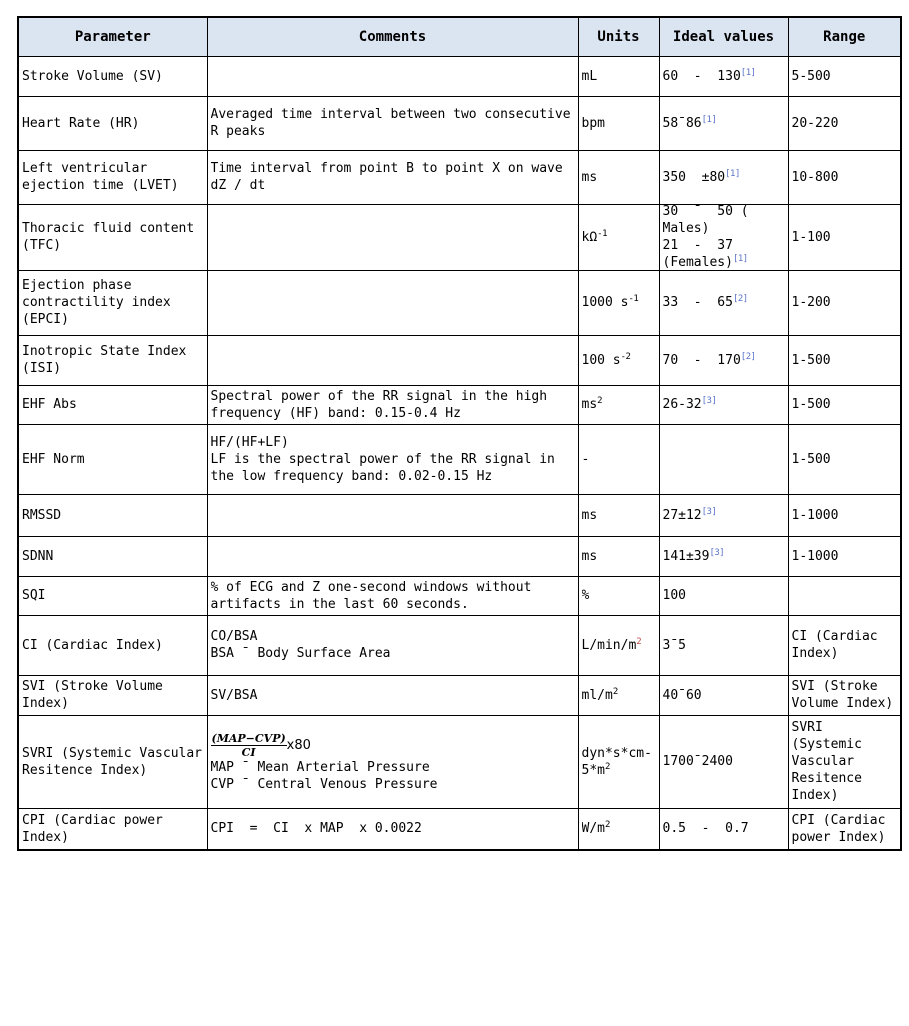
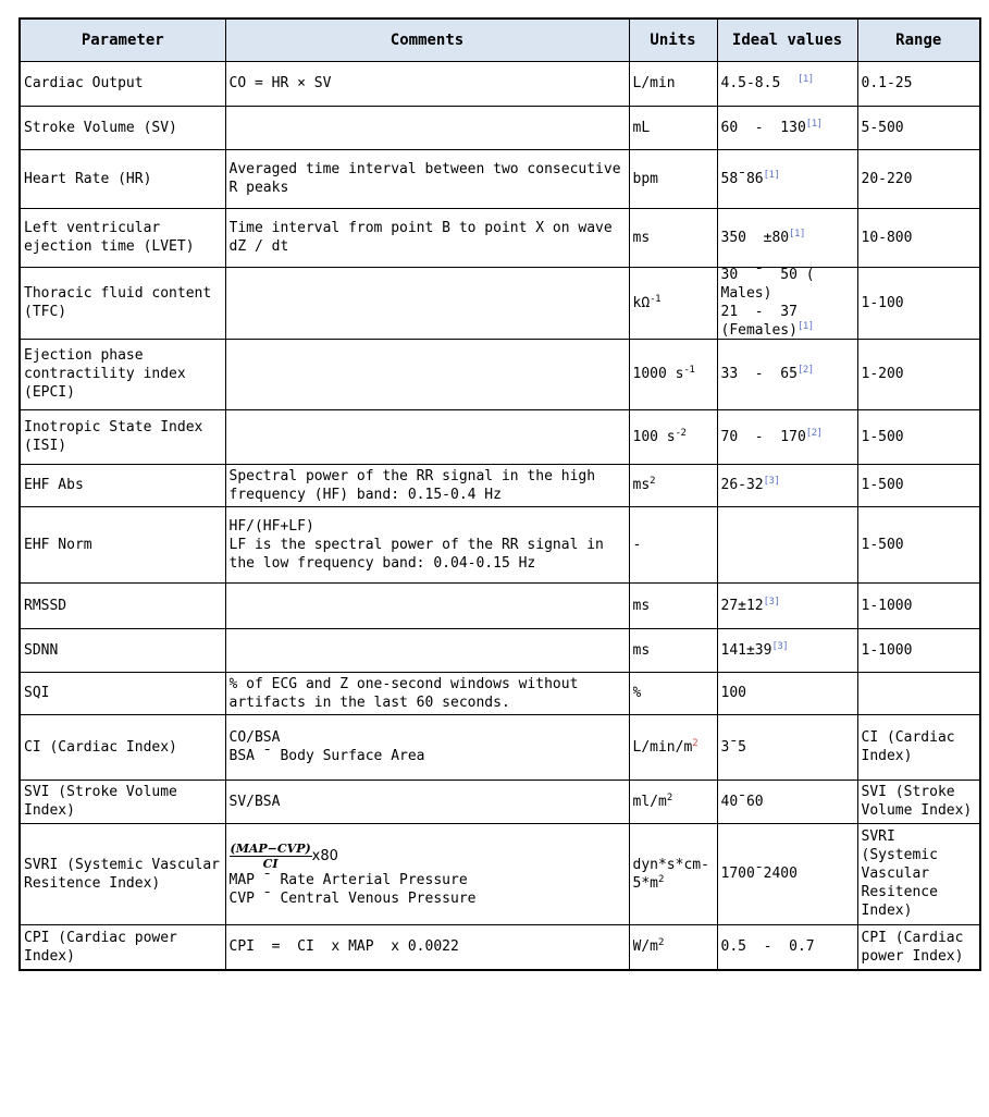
  Parameter	Comments	Units	Ideal values	Range
+ Cardiac Output	CO = HR × SV	L/min	4.5-8.5 [1]	0.1-25
  Stroke Volume (SV)		mL	60 - 130[1]	5-500
  Heart Rate (HR)	Averaged time interval between two consecutive R peaks	bpm	58¯86[1]	20-220
  Left ventricular ejection time (LVET)	Time interval from point B to point X on wave dZ / dt	ms	350 ±80[1]	10-800
  Thoracic fluid content (TFC)		kΩ-1	30 ¯ 50 (Males)21 - 37(Females)[1]	1-100
  Ejection phase contractility index (EPCI)		1000 s-1	33 - 65[2]	1-200
  Inotropic State Index (ISI)		100 s-2	70 - 170[2]	1-500
  EHF Abs	Spectral power of the RR signal in the high frequency (HF) band: 0.15-0.4 Hz	ms2	26-32[3]	1-500
- EHF Norm	HF/(HF+LF)LF is the spectral power of the RR signal in the low frequency band: 0.02-0.15 Hz	-		1-500
+ EHF Norm	HF/(HF+LF)LF is the spectral power of the RR signal in the low frequency band: 0.04-0.15 Hz	-		1-500
  RMSSD		ms	27±12[3]	1-1000
  SDNN		ms	141±39[3]	1-1000
  SQI	% of ECG and Z one-second windows without artifacts in the last 60 seconds.	%	100
  CI (Cardiac Index)	CO/BSABSA ¯ Body Surface Area	L/min/m2	3¯5	CI (Cardiac Index)
  SVI (Stroke Volume Index)	SV/BSA	ml/m2	40¯60	SVI (Stroke Volume Index)
- SVRI (Systemic Vascular Resitence Index)	(MAP−CVP)CIx80MAP ¯ Mean Arterial PressureCVP ¯ Central Venous Pressure	dyn*s*cm-5*m2	1700¯2400	SVRI (Systemic Vascular Resitence Index)
+ SVRI (Systemic Vascular Resitence Index)	(MAP−CVP)CIx80MAP ¯ Rate Arterial PressureCVP ¯ Central Venous Pressure	dyn*s*cm-5*m2	1700¯2400	SVRI (Systemic Vascular Resitence Index)
  CPI (Cardiac power Index)	CPI = CI x MAP x 0.0022	W/m2	0.5 - 0.7	CPI (Cardiac power Index)
